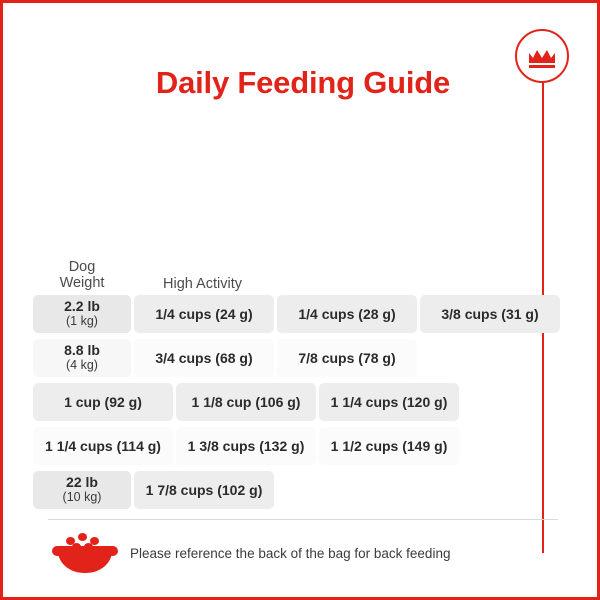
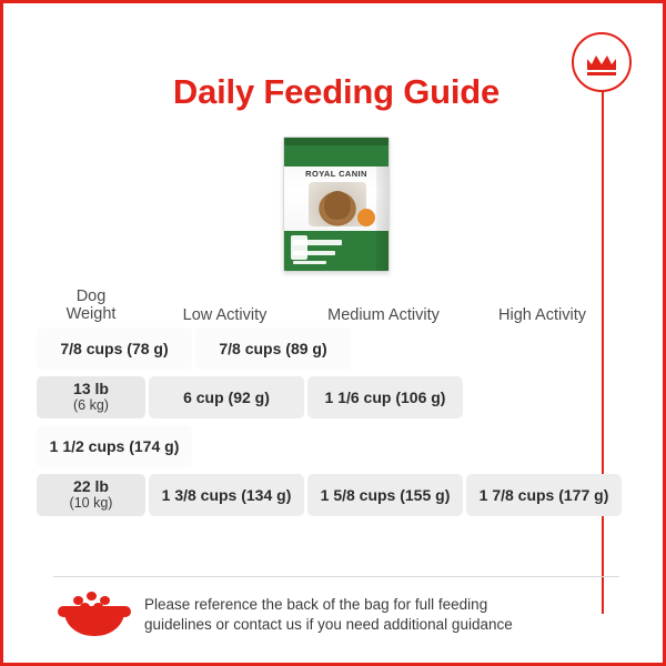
  Daily Feeding Guide
+ ROYAL CANIN
  Dog
  Weight
+ Low Activity
+ Medium Activity
  High Activity
- 2.2 lb
- (1 kg)
- 1/4 cups (24 g)
- 1/4 cups (28 g)
- 3/8 cups (31 g)
- 8.8 lb
- (4 kg)
- 3/4 cups (68 g)
  7/8 cups (78 g)
+ 7/8 cups (89 g)
+ 13 lb
+ (6 kg)
- 1 cup (92 g)
+ 6 cup (92 g)
- 1 1/8 cup (106 g)
+ 1 1/6 cup (106 g)
- 1 1/4 cups (120 g)
- 1 1/4 cups (114 g)
- 1 3/8 cups (132 g)
- 1 1/2 cups (149 g)
+ 1 1/2 cups (174 g)
  22 lb
  (10 kg)
+ 1 3/8 cups (134 g)
+ 1 5/8 cups (155 g)
- 1 7/8 cups (102 g)
+ 1 7/8 cups (177 g)
- Please reference the back of the bag for back feeding
+ Please reference the back of the bag for full feeding
+ guidelines or contact us if you need additional guidance
